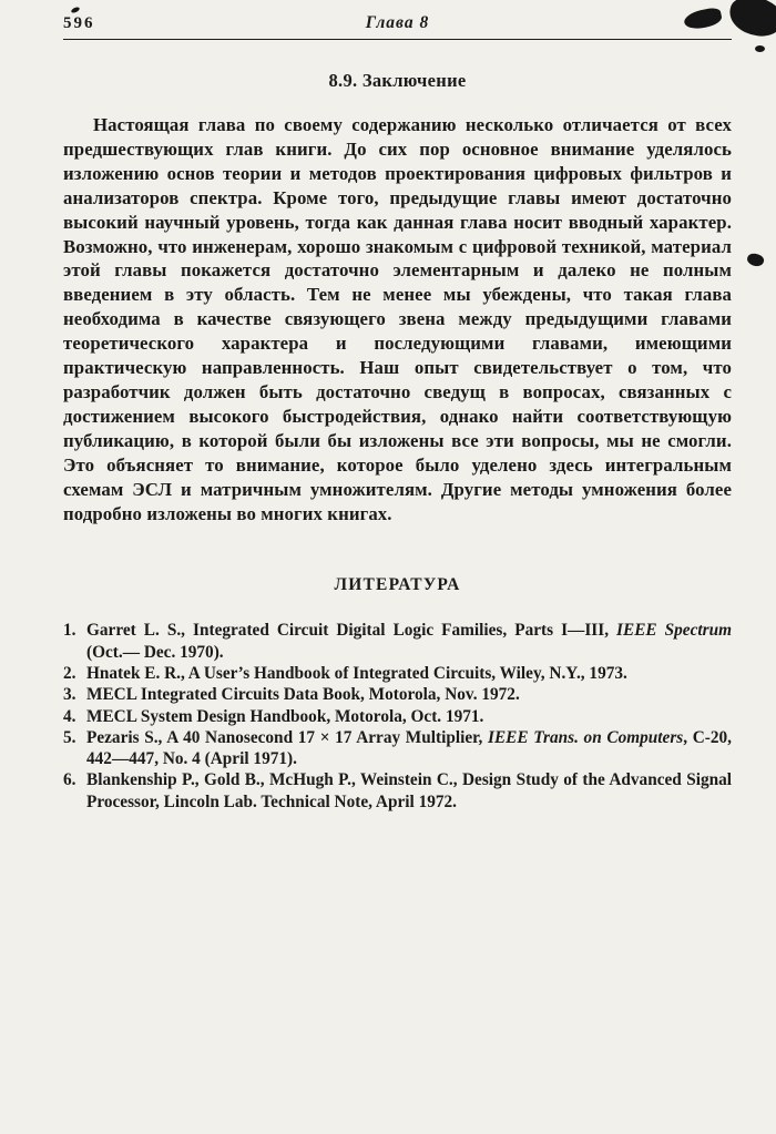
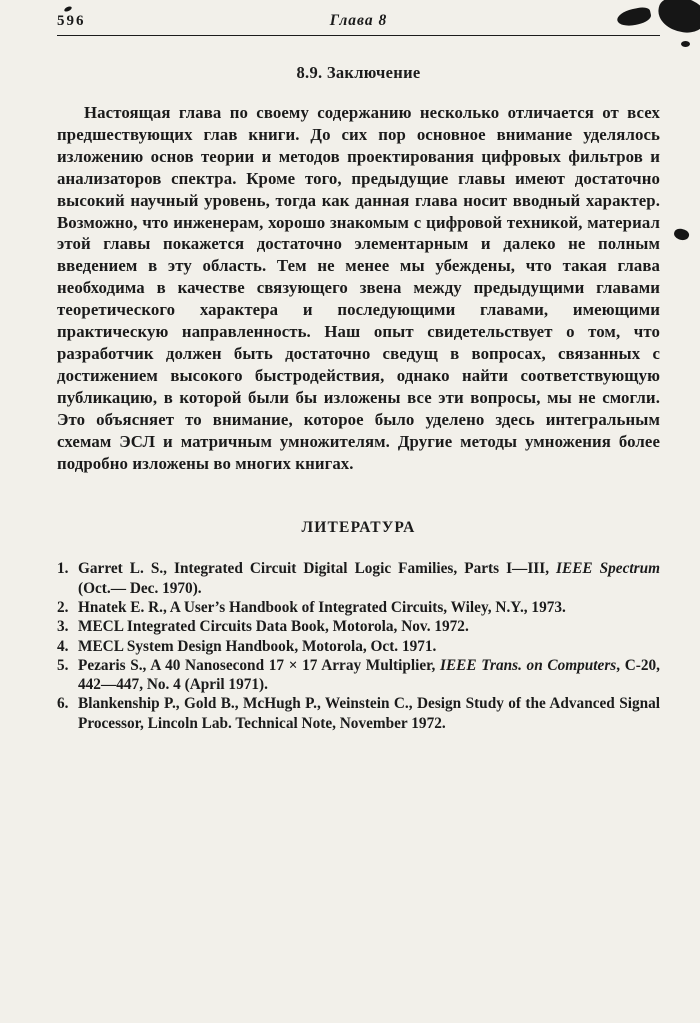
  596
  Глава 8
  8.9. Заключение
  Настоящая глава по своему содержанию несколько отличается от всех предшествующих глав книги. До сих пор основное внимание уделялось изложению основ теории и методов проектирования цифровых фильтров и анализаторов спектра. Кроме того, предыдущие главы имеют достаточно высокий научный уровень, тогда как данная глава носит вводный характер. Возможно, что инженерам, хорошо знакомым с цифровой техникой, материал этой главы покажется достаточно элементарным и далеко не полным введением в эту область. Тем не менее мы убеждены, что такая глава необходима в качестве связующего звена между предыдущими главами теоретического характера и последующими главами, имеющими практическую направленность. Наш опыт свидетельствует о том, что разработчик должен быть достаточно сведущ в вопросах, связанных с достижением высокого быстродействия, однако найти соответствующую публикацию, в которой были бы изложены все эти вопросы, мы не смогли. Это объясняет то внимание, которое было уделено здесь интегральным схемам ЭСЛ и матричным умножителям. Другие методы умножения более подробно изложены во многих книгах.
  ЛИТЕРАТУРА
  1.
  Garret L. S., Integrated Circuit Digital Logic Families, Parts I—III, IEEE Spectrum (Oct.— Dec. 1970).
  2.
  Hnatek E. R., A User’s Handbook of Integrated Circuits, Wiley, N.Y., 1973.
  3.
  MECL Integrated Circuits Data Book, Motorola, Nov. 1972.
  4.
  MECL System Design Handbook, Motorola, Oct. 1971.
  5.
  Pezaris S., A 40 Nanosecond 17 × 17 Array Multiplier, IEEE Trans. on Computers, C-20, 442—447, No. 4 (April 1971).
  6.
- Blankenship P., Gold B., McHugh P., Weinstein C., Design Study of the Advanced Signal Processor, Lincoln Lab. Technical Note, April 1972.
+ Blankenship P., Gold B., McHugh P., Weinstein C., Design Study of the Advanced Signal Processor, Lincoln Lab. Technical Note, November 1972.
